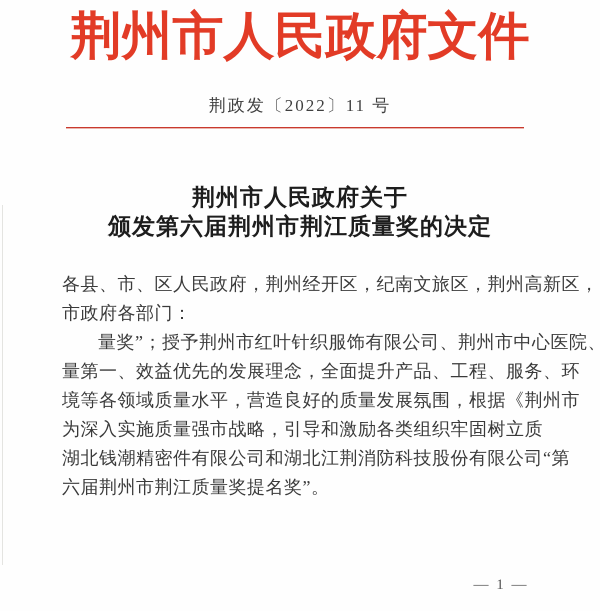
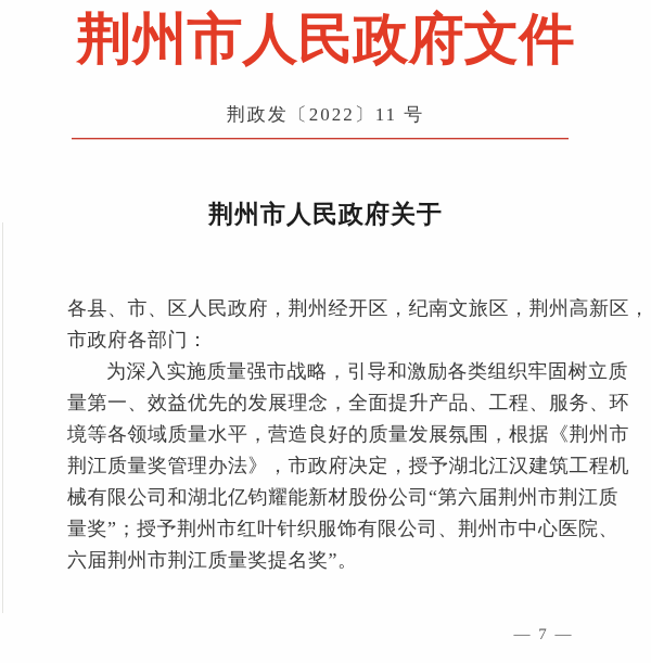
  荆州市人民政府文件
  荆政发〔2022〕11 号
  荆州市人民政府关于
- 颁发第六届荆州市荆江质量奖的决定
  各县、市、区人民政府，荆州经开区，纪南文旅区，荆州高新区，
  市政府各部门：
- 量奖”；授予荆州市红叶针织服饰有限公司、荆州市中心医院、
+ 为深入实施质量强市战略，引导和激励各类组织牢固树立质
  量第一、效益优先的发展理念，全面提升产品、工程、服务、环
  境等各领域质量水平，营造良好的质量发展氛围，根据《荆州市
+ 荆江质量奖管理办法》，市政府决定，授予湖北江汉建筑工程机
+ 械有限公司和湖北亿钧耀能新材股份公司“第六届荆州市荆江质
- 为深入实施质量强市战略，引导和激励各类组织牢固树立质
+ 量奖”；授予荆州市红叶针织服饰有限公司、荆州市中心医院、
- 湖北钱潮精密件有限公司和湖北江荆消防科技股份有限公司“第
  六届荆州市荆江质量奖提名奖”。
- — 1 —
+ — 7 —
